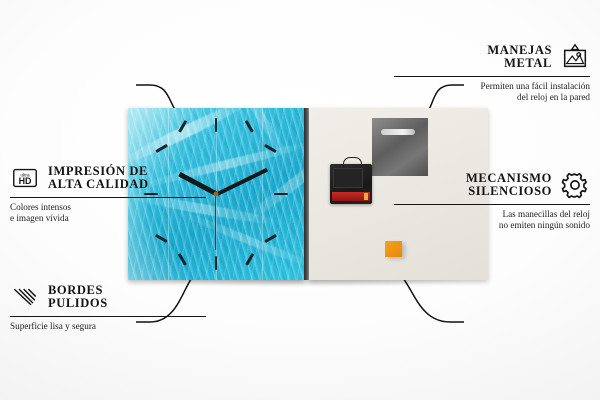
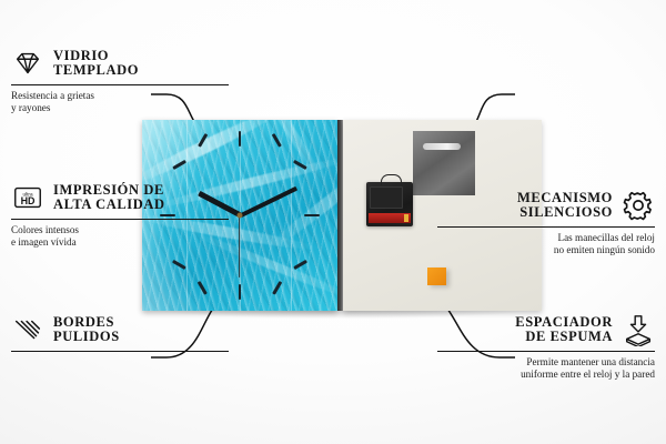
+ VIDRIO
+ TEMPLADO
+ Resistencia a grietas
+ y rayones
  HD
  IMPRESIÓN DE
  ALTA CALIDAD
  Colores intensos
  e imagen vívida
  BORDES
  PULIDOS
- Superficie lisa y segura
- MANEJAS
- METAL
- Permiten una fácil instalación
- del reloj en la pared
  MECANISMO
  SILENCIOSO
  Las manecillas del reloj
  no emiten ningún sonido
+ ESPACIADOR
+ DE ESPUMA
+ Permite mantener una distancia
+ uniforme entre el reloj y la pared
